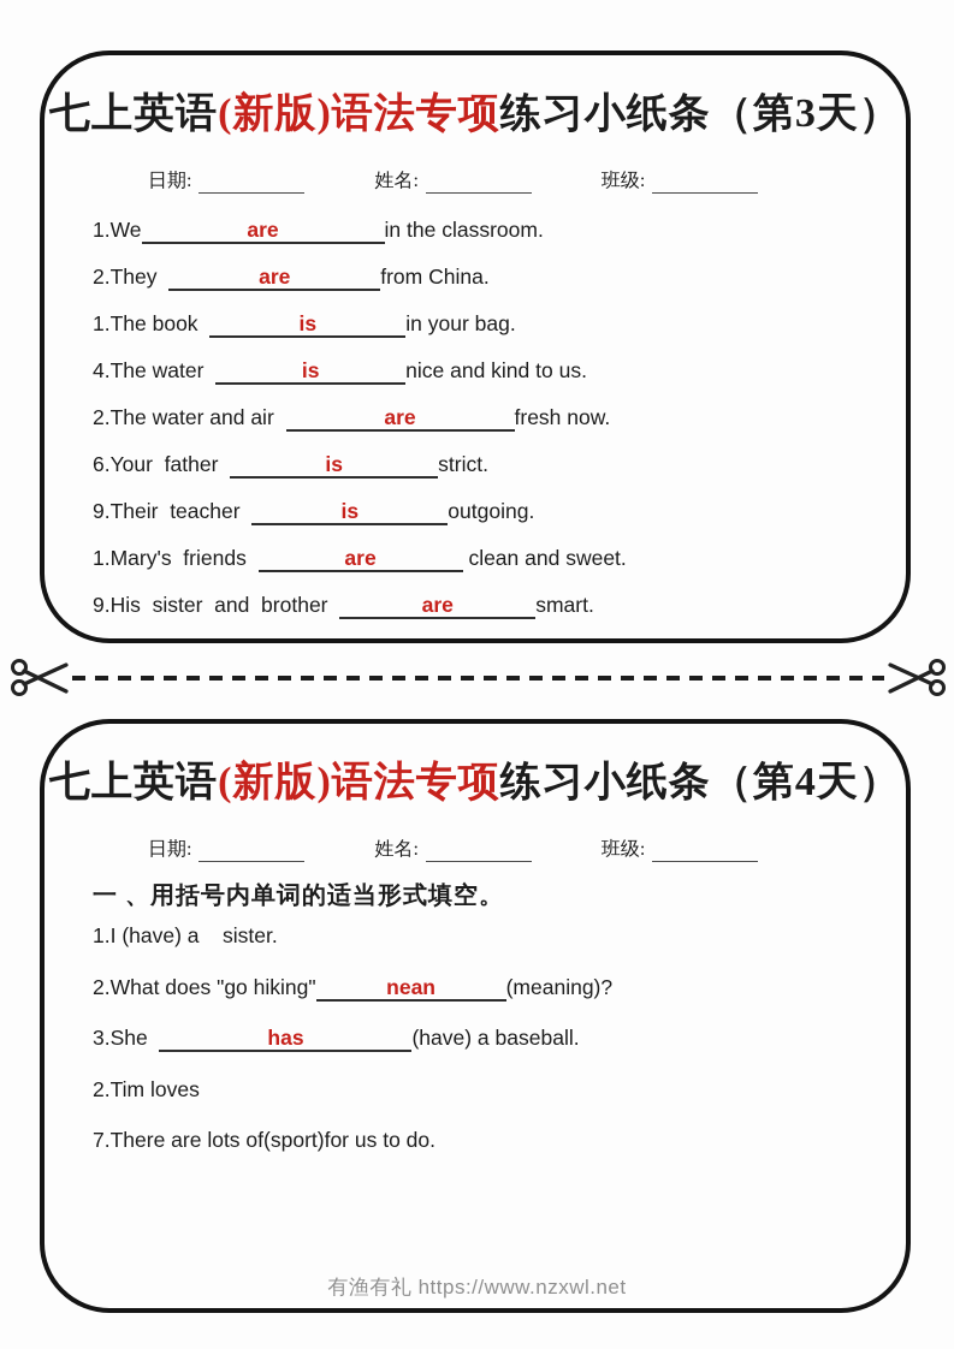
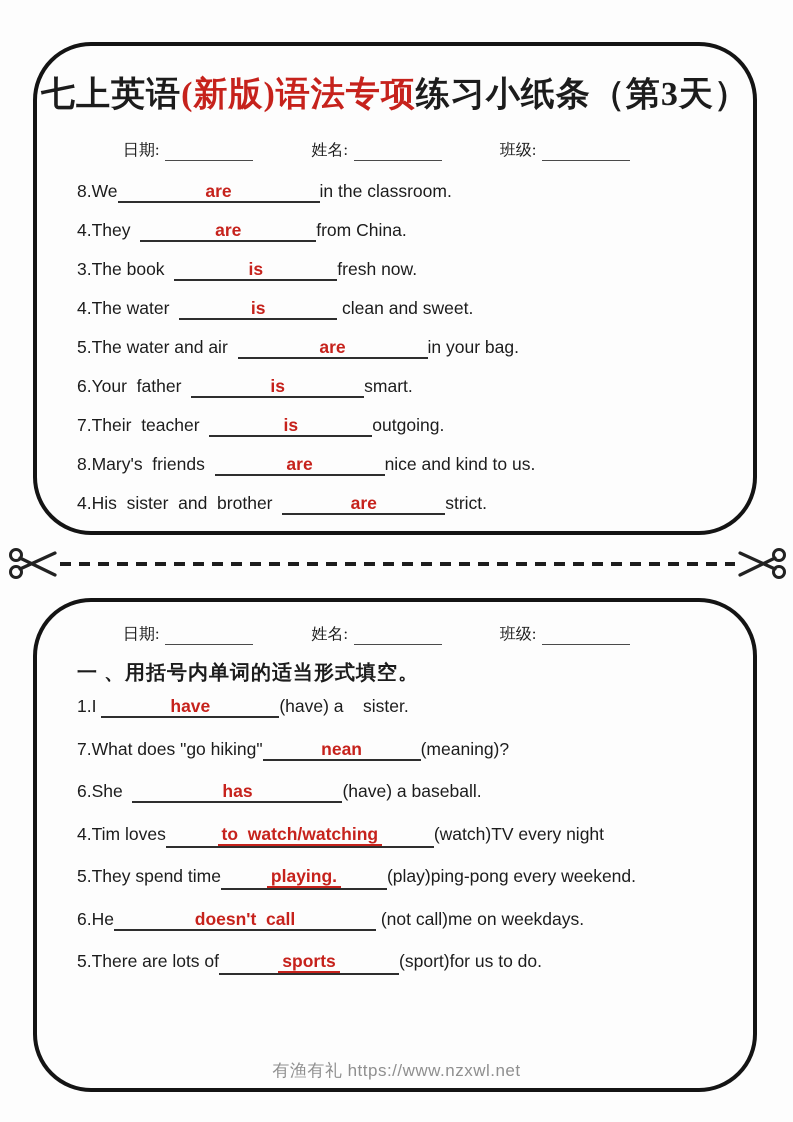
  七上英语(新版)语法专项练习小纸条（第3天）
  日期:
  姓名:
  班级:
- 1.We
+ 8.We
  are
  in the classroom.
- 2.They
+ 4.They
  are
  from China.
- 1.The book
+ 3.The book
  is
- in your bag.
+ fresh now.
  4.The water
  is
- nice and kind to us.
+ clean and sweet.
- 2.The water and air
+ 5.The water and air
  are
- fresh now.
+ in your bag.
  6.Your father
  is
- strict.
+ smart.
- 9.Their teacher
+ 7.Their teacher
  is
  outgoing.
- 1.Mary's friends
+ 8.Mary's friends
  are
- clean and sweet.
+ nice and kind to us.
- 9.His sister and brother
+ 4.His sister and brother
  are
- smart.
+ strict.
- 七上英语(新版)语法专项练习小纸条（第4天）
  日期:
  姓名:
  班级:
  一 、用括号内单词的适当形式填空。
  1.I
+ have
  (have) a sister.
- 2.What does "go hiking"
+ 7.What does "go hiking"
  nean
  (meaning)?
- 3.She
+ 6.She
  has
  (have) a baseball.
- 2.Tim loves
+ 4.Tim loves
+ to watch/watching
+ (watch)TV every night
+ 5.They spend time
+ playing.
+ (play)ping-pong every weekend.
+ 6.He
+ doesn't call
+ (not call)me on weekdays.
- 7.There are lots of
+ 5.There are lots of
+ sports
  (sport)for us to do.
  有渔有礼 https://www.nzxwl.net
